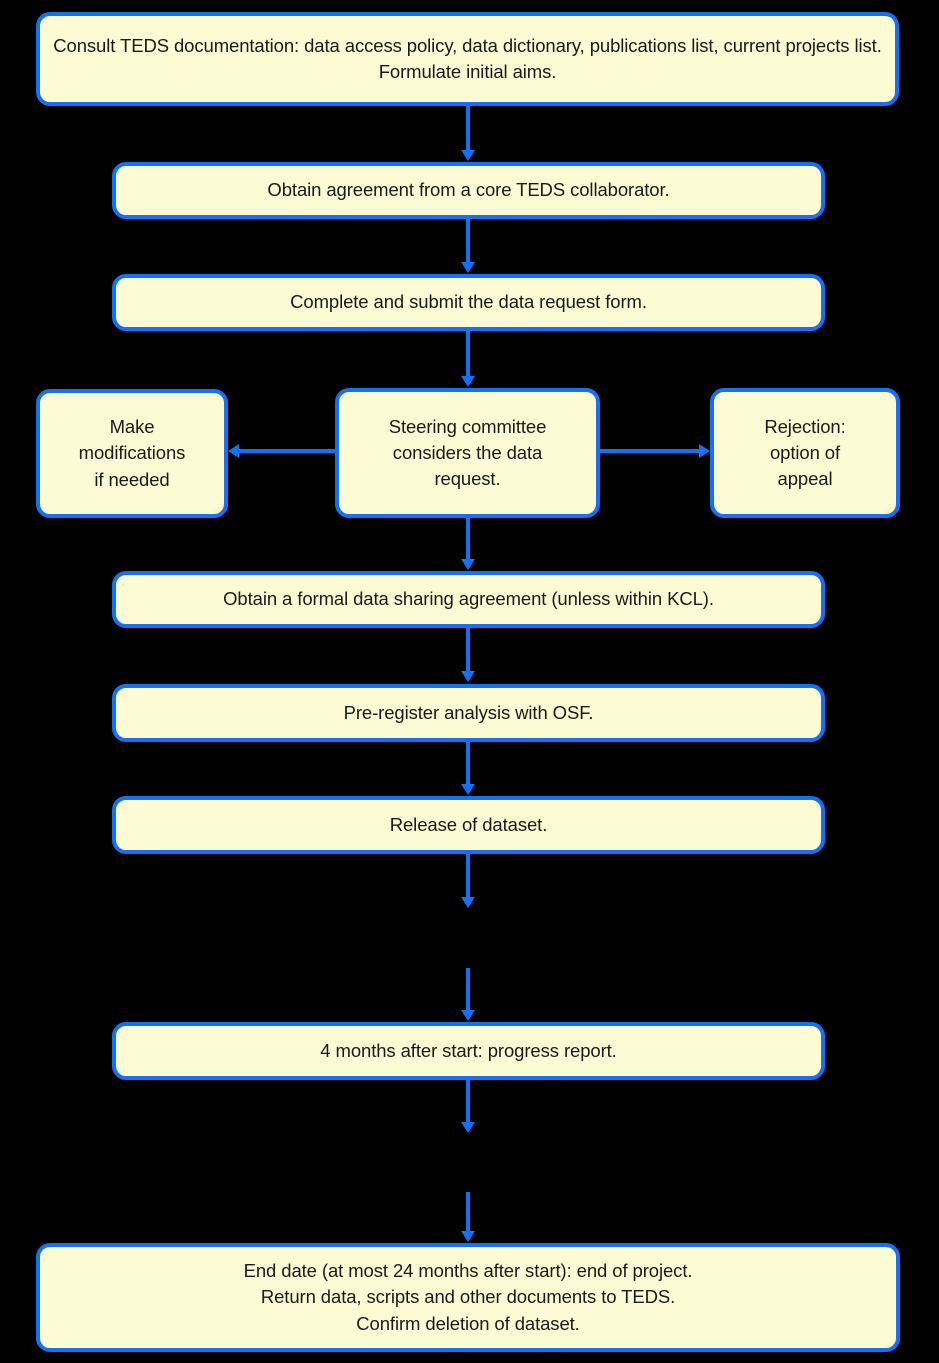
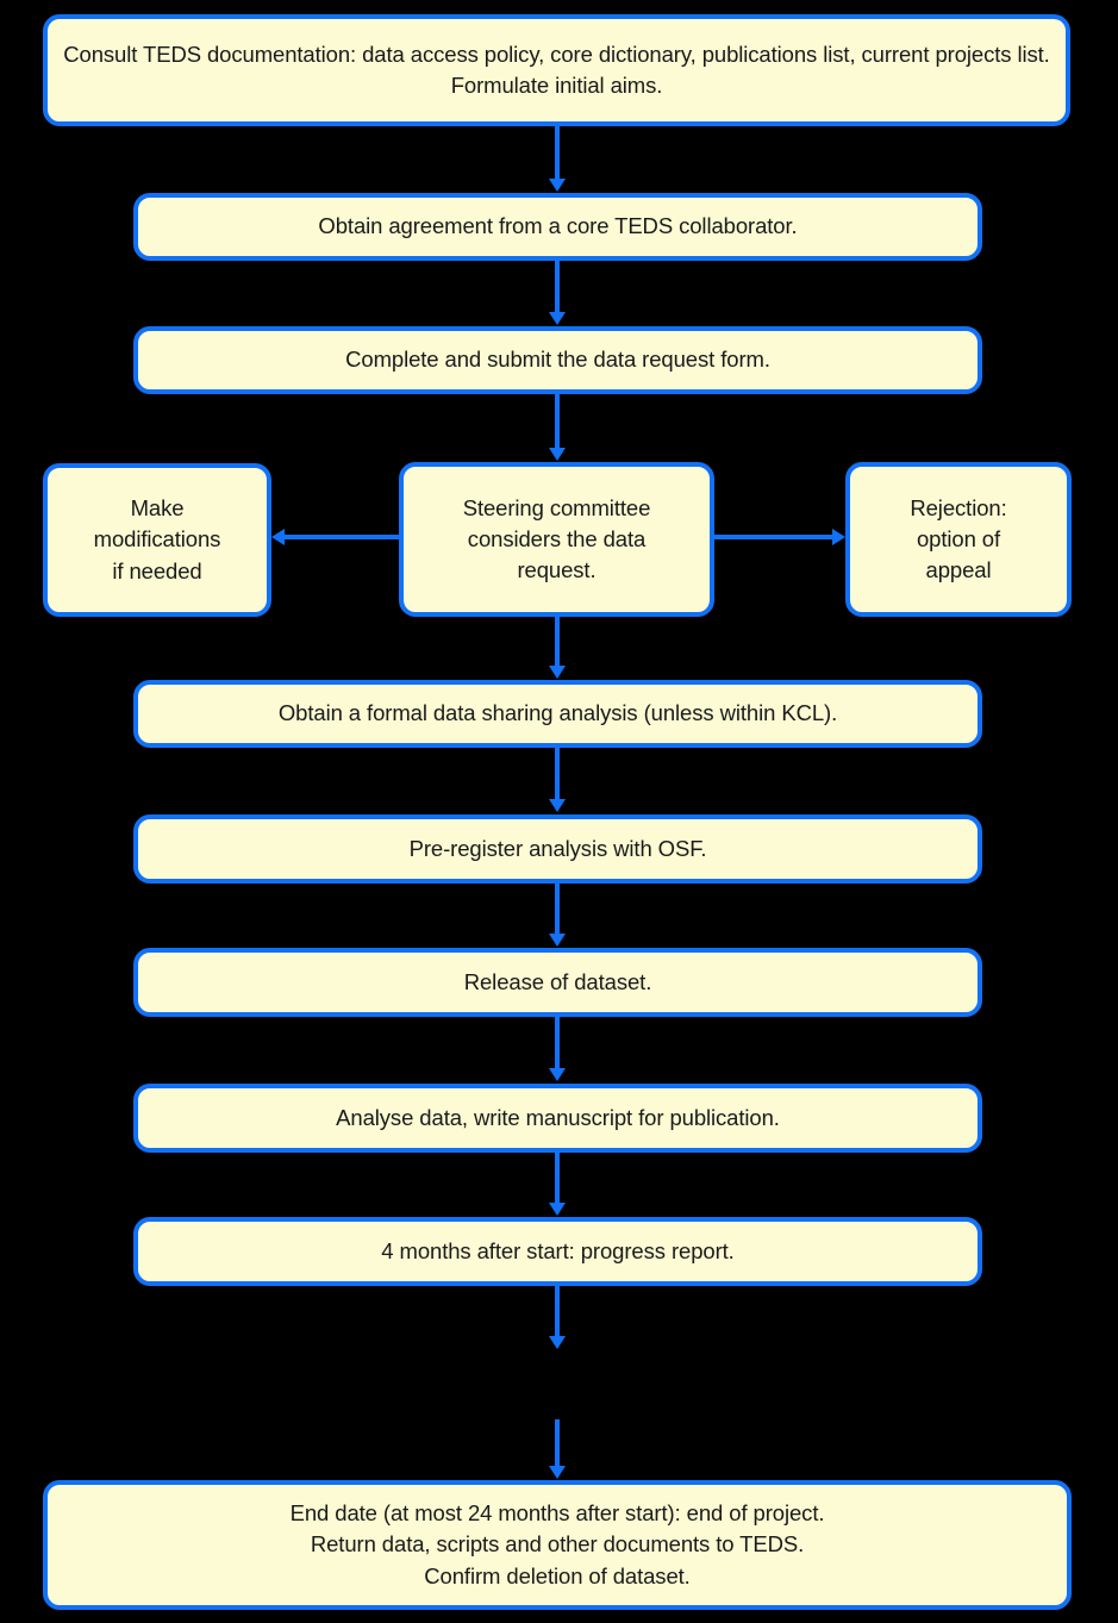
- Consult TEDS documentation: data access policy, data dictionary, publications list, current projects list. Formulate initial aims.
+ Consult TEDS documentation: data access policy, core dictionary, publications list, current projects list. Formulate initial aims.
  Obtain agreement from a core TEDS collaborator.
  Complete and submit the data request form.
  Make
  modifications
  if needed
  Steering committee
  considers the data
  request.
  Rejection:
  option of
  appeal
- Obtain a formal data sharing agreement (unless within KCL).
+ Obtain a formal data sharing analysis (unless within KCL).
  Pre-register analysis with OSF.
  Release of dataset.
+ Analyse data, write manuscript for publication.
  4 months after start: progress report.
  End date (at most 24 months after start): end of project.
  Return data, scripts and other documents to TEDS.
  Confirm deletion of dataset.
